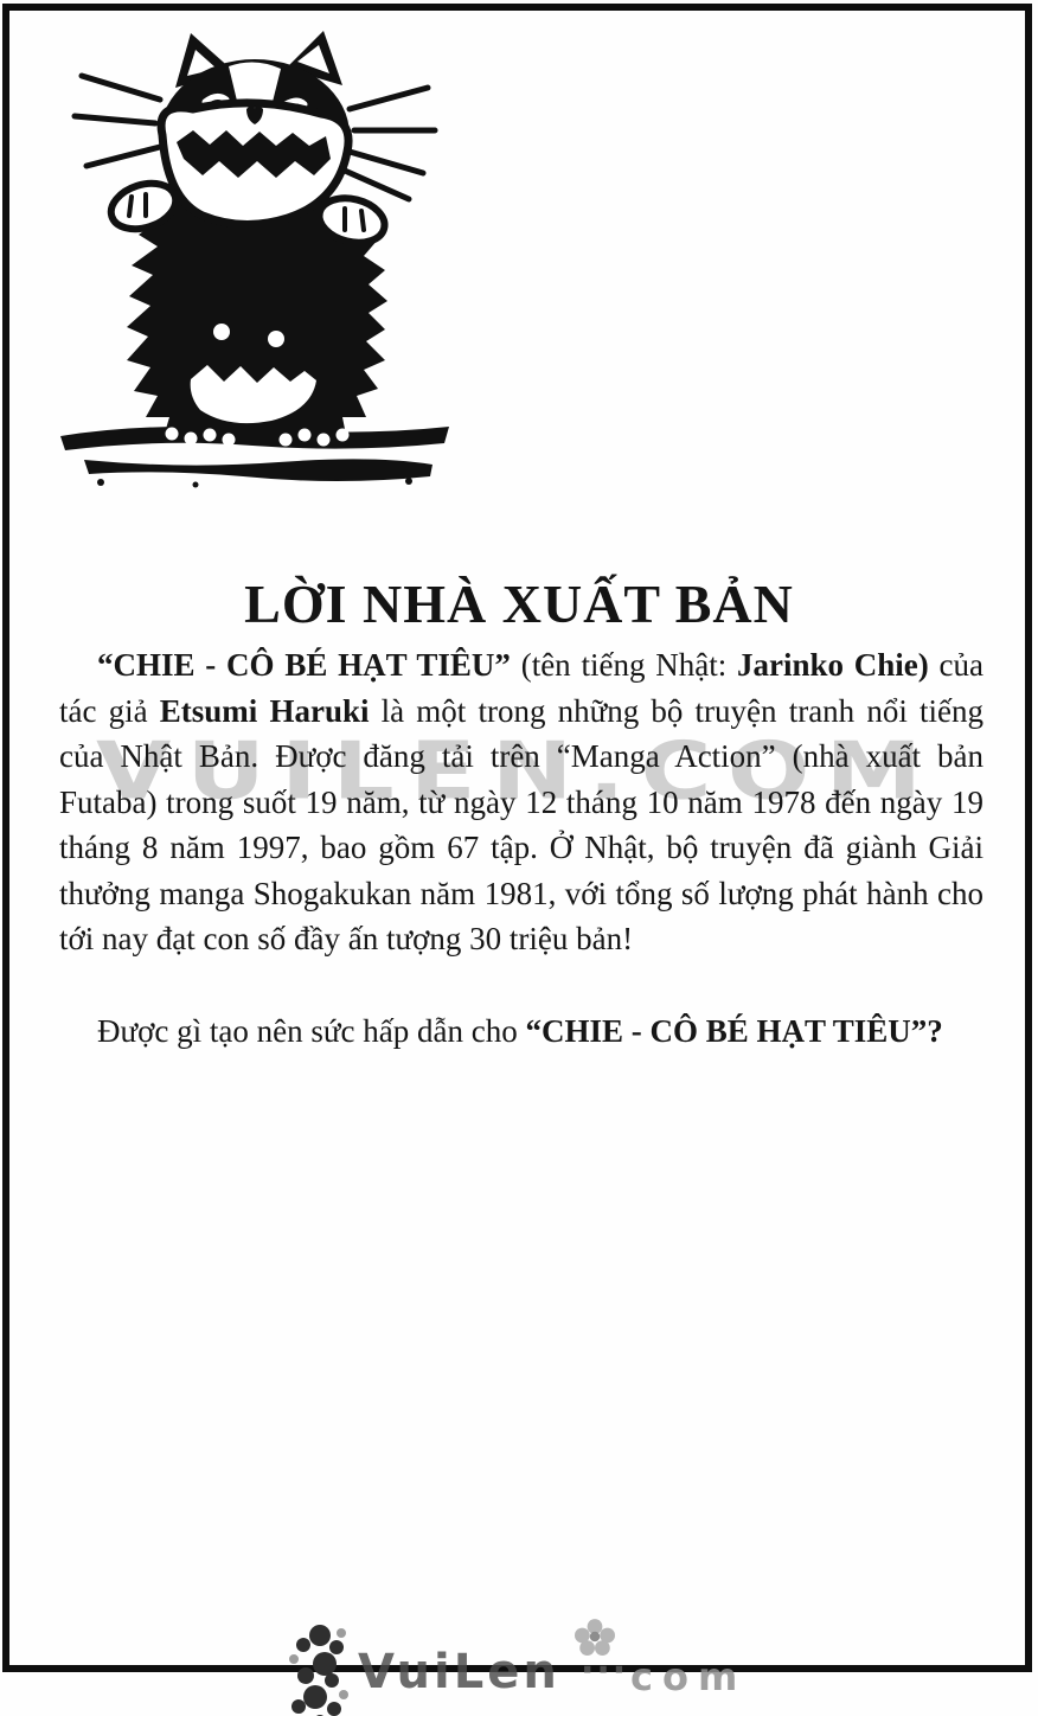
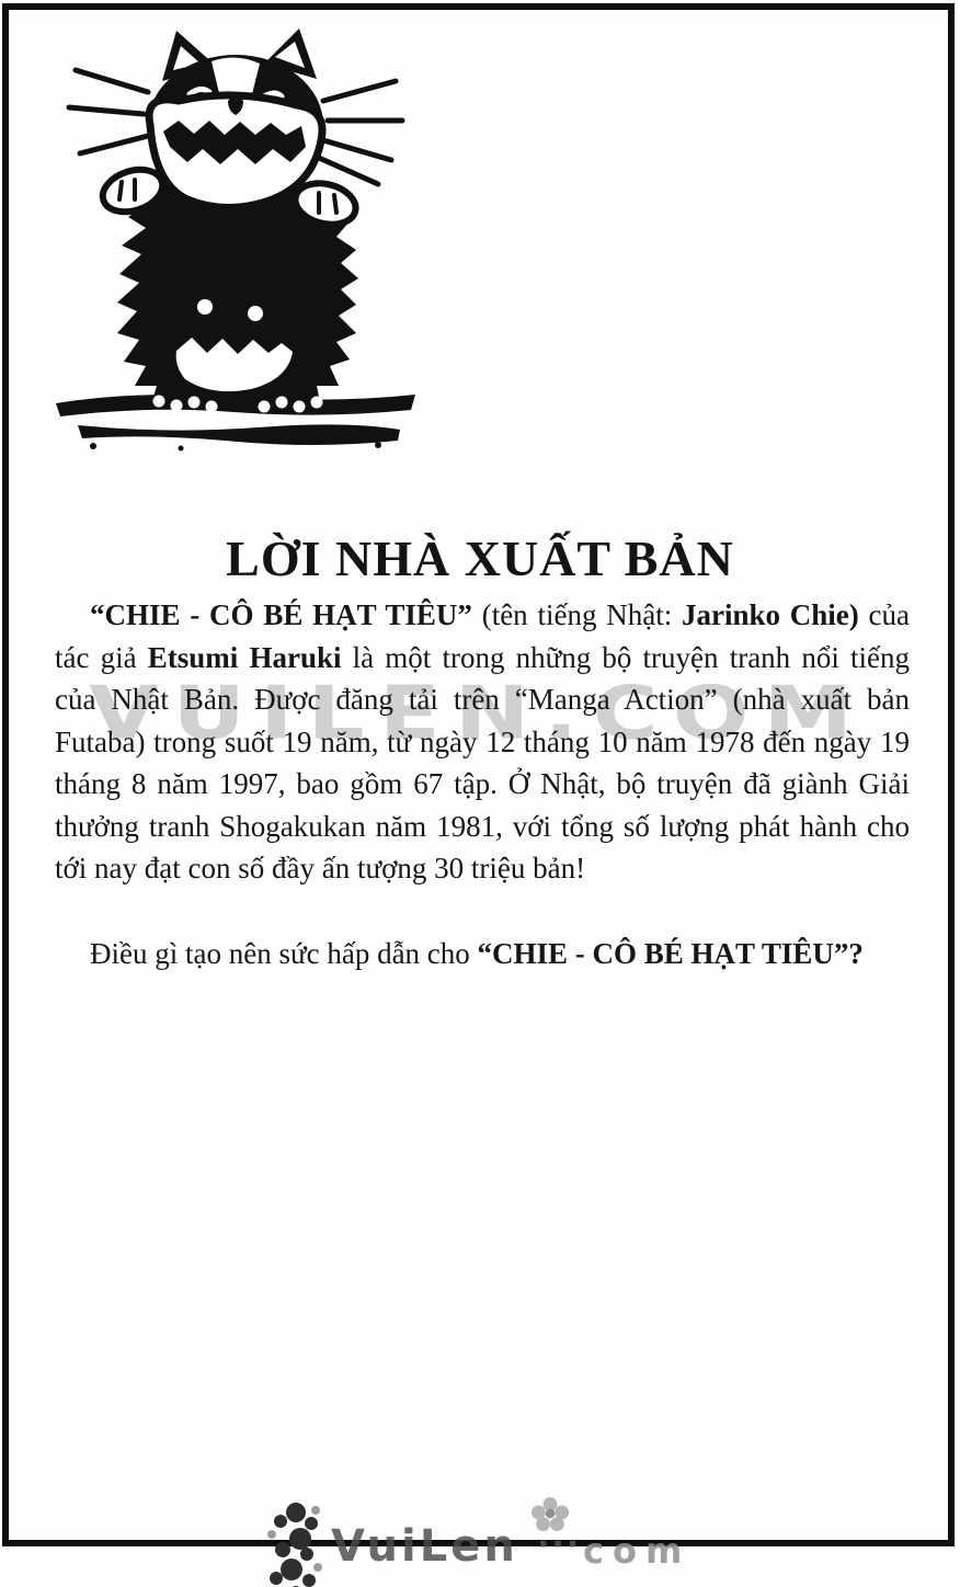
  VUILEN.COM
  LỜI NHÀ XUẤT BẢN
- “CHIE - CÔ BÉ HẠT TIÊU” (tên tiếng Nhật: Jarinko Chie) của tác giả Etsumi Haruki là một trong những bộ truyện tranh nổi tiếng của Nhật Bản. Được đăng tải trên “Manga Action” (nhà xuất bản Futaba) trong suốt 19 năm, từ ngày 12 tháng 10 năm 1978 đến ngày 19 tháng 8 năm 1997, bao gồm 67 tập. Ở Nhật, bộ truyện đã giành Giải thưởng manga Shogakukan năm 1981, với tổng số lượng phát hành cho tới nay đạt con số đầy ấn tượng 30 triệu bản!
+ “CHIE - CÔ BÉ HẠT TIÊU” (tên tiếng Nhật: Jarinko Chie) của tác giả Etsumi Haruki là một trong những bộ truyện tranh nổi tiếng của Nhật Bản. Được đăng tải trên “Manga Action” (nhà xuất bản Futaba) trong suốt 19 năm, từ ngày 12 tháng 10 năm 1978 đến ngày 19 tháng 8 năm 1997, bao gồm 67 tập. Ở Nhật, bộ truyện đã giành Giải thưởng tranh Shogakukan năm 1981, với tổng số lượng phát hành cho tới nay đạt con số đầy ấn tượng 30 triệu bản!
- Được gì tạo nên sức hấp dẫn cho “CHIE - CÔ BÉ HẠT TIÊU”?
+ Điều gì tạo nên sức hấp dẫn cho “CHIE - CÔ BÉ HẠT TIÊU”?
  VuiLen
  ···
  com
